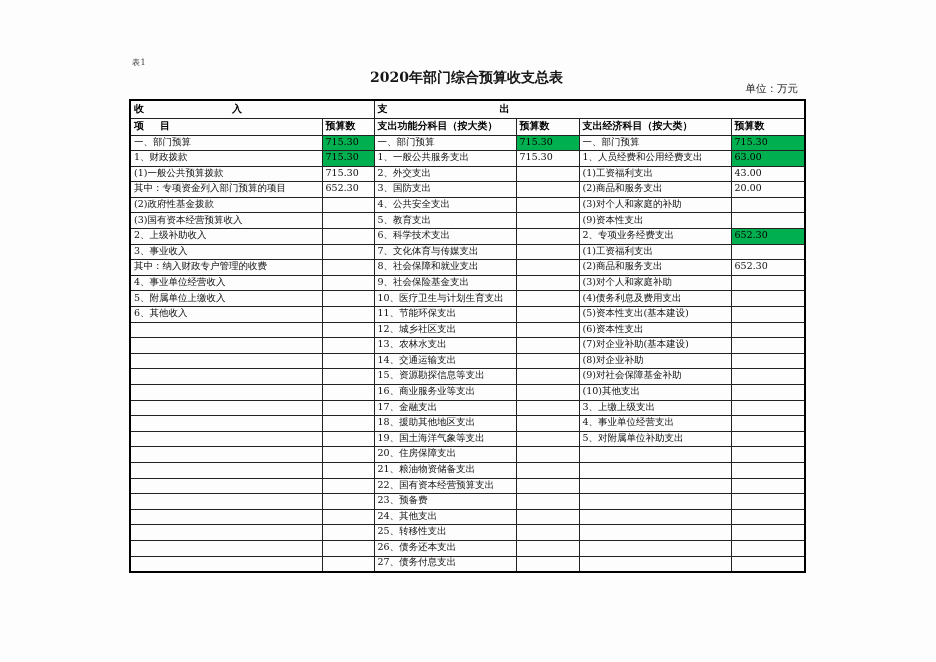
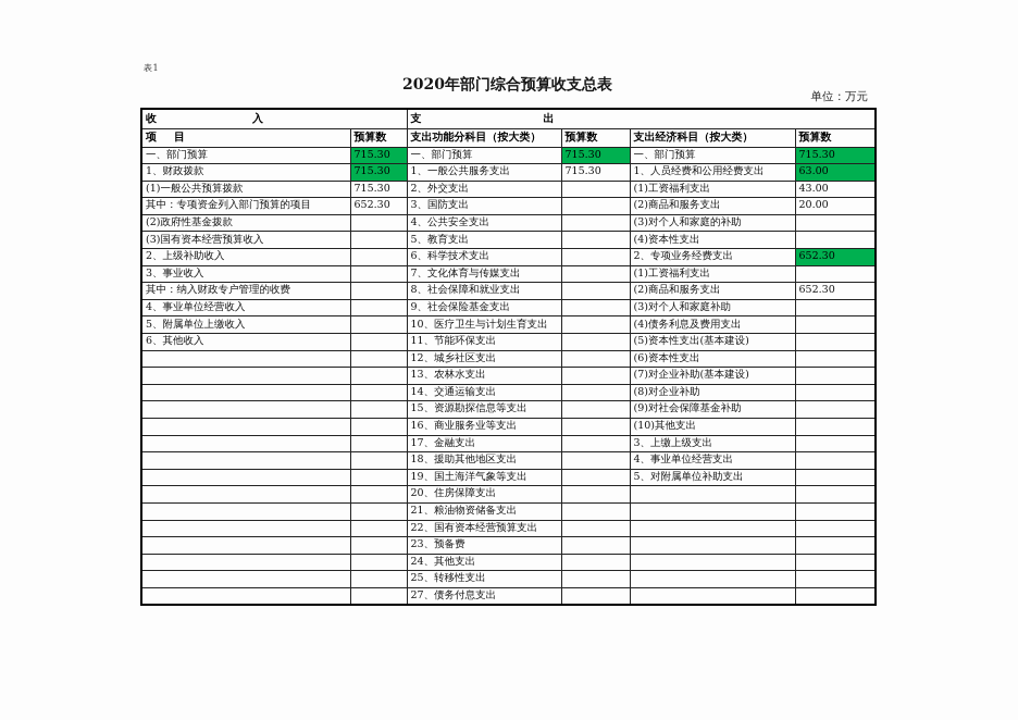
  表1
  2020年部门综合预算收支总表
  单位：万元
  收入	支出
  项目	预算数	支出功能分科目（按大类）	预算数	支出经济科目（按大类）	预算数
  一、部门预算	715.30	一、部门预算	715.30	一、部门预算	715.30
  1、财政拨款	715.30	1、一般公共服务支出	715.30	1、人员经费和公用经费支出	63.00
  (1)一般公共预算拨款	715.30	2、外交支出		(1)工资福利支出	43.00
  其中：专项资金列入部门预算的项目	652.30	3、国防支出		(2)商品和服务支出	20.00
  (2)政府性基金拨款		4、公共安全支出		(3)对个人和家庭的补助
- (3)国有资本经营预算收入		5、教育支出		(9)资本性支出
+ (3)国有资本经营预算收入		5、教育支出		(4)资本性支出
  2、上级补助收入		6、科学技术支出		2、专项业务经费支出	652.30
  3、事业收入		7、文化体育与传媒支出		(1)工资福利支出
  其中：纳入财政专户管理的收费		8、社会保障和就业支出		(2)商品和服务支出	652.30
  4、事业单位经营收入		9、社会保险基金支出		(3)对个人和家庭补助
  5、附属单位上缴收入		10、医疗卫生与计划生育支出		(4)债务利息及费用支出
  6、其他收入		11、节能环保支出		(5)资本性支出(基本建设)
  		12、城乡社区支出		(6)资本性支出
  		13、农林水支出		(7)对企业补助(基本建设)
  		14、交通运输支出		(8)对企业补助
  		15、资源勘探信息等支出		(9)对社会保障基金补助
  		16、商业服务业等支出		(10)其他支出
  		17、金融支出		3、上缴上级支出
  		18、援助其他地区支出		4、事业单位经营支出
  		19、国土海洋气象等支出		5、对附属单位补助支出
  		20、住房保障支出
  		21、粮油物资储备支出
  		22、国有资本经营预算支出
  		23、预备费
  		24、其他支出
  		25、转移性支出
- 		26、债务还本支出
  		27、债务付息支出
